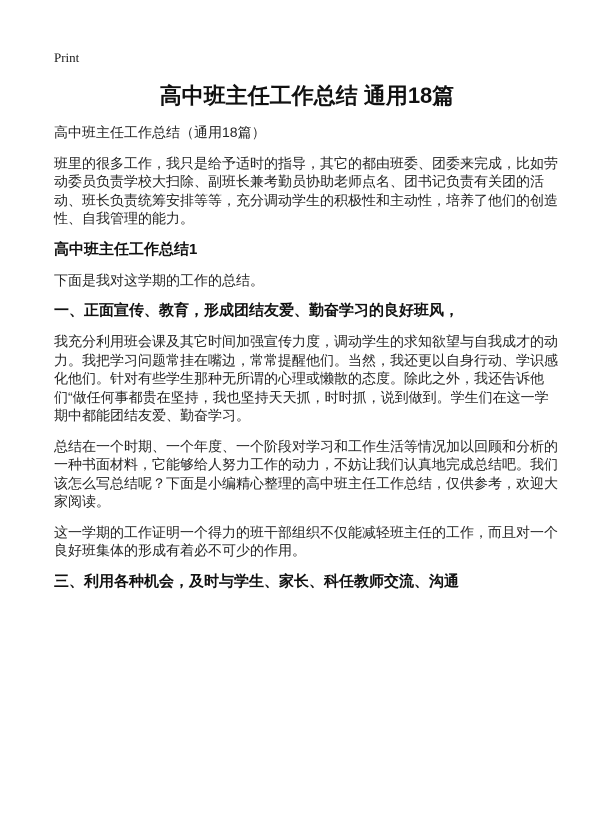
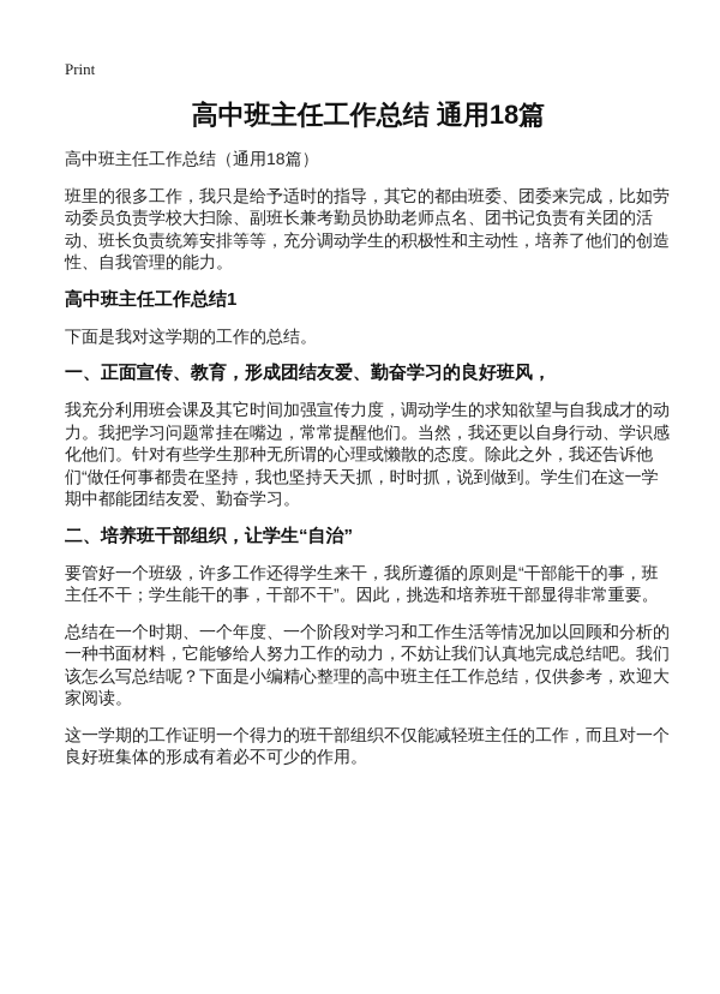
  Print
  高中班主任工作总结 通用18篇
  高中班主任工作总结（通用18篇）
  班里的很多工作，我只是给予适时的指导，其它的都由班委、团委来完成，比如劳动委员负责学校大扫除、副班长兼考勤员协助老师点名、团书记负责有关团的活动、班长负责统筹安排等等，充分调动学生的积极性和主动性，培养了他们的创造性、自我管理的能力。
  高中班主任工作总结1
  下面是我对这学期的工作的总结。
  一、正面宣传、教育，形成团结友爱、勤奋学习的良好班风，
  我充分利用班会课及其它时间加强宣传力度，调动学生的求知欲望与自我成才的动力。我把学习问题常挂在嘴边，常常提醒他们。当然，我还更以自身行动、学识感化他们。针对有些学生那种无所谓的心理或懒散的态度。除此之外，我还告诉他们“做任何事都贵在坚持，我也坚持天天抓，时时抓，说到做到。学生们在这一学期中都能团结友爱、勤奋学习。
+ 二、培养班干部组织，让学生“自治”
+ 要管好一个班级，许多工作还得学生来干，我所遵循的原则是“干部能干的事，班主任不干；学生能干的事，干部不干”。因此，挑选和培养班干部显得非常重要。
  总结在一个时期、一个年度、一个阶段对学习和工作生活等情况加以回顾和分析的一种书面材料，它能够给人努力工作的动力，不妨让我们认真地完成总结吧。我们该怎么写总结呢？下面是小编精心整理的高中班主任工作总结，仅供参考，欢迎大家阅读。
  这一学期的工作证明一个得力的班干部组织不仅能减轻班主任的工作，而且对一个良好班集体的形成有着必不可少的作用。
- 三、利用各种机会，及时与学生、家长、科任教师交流、沟通
